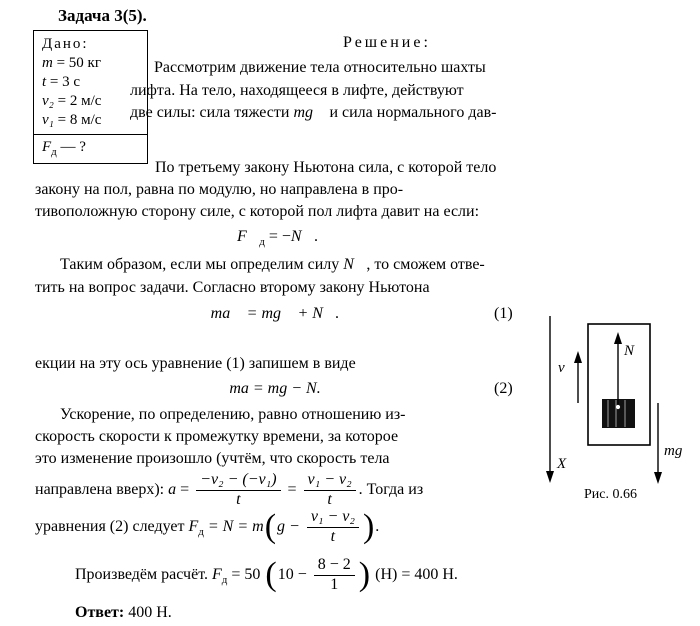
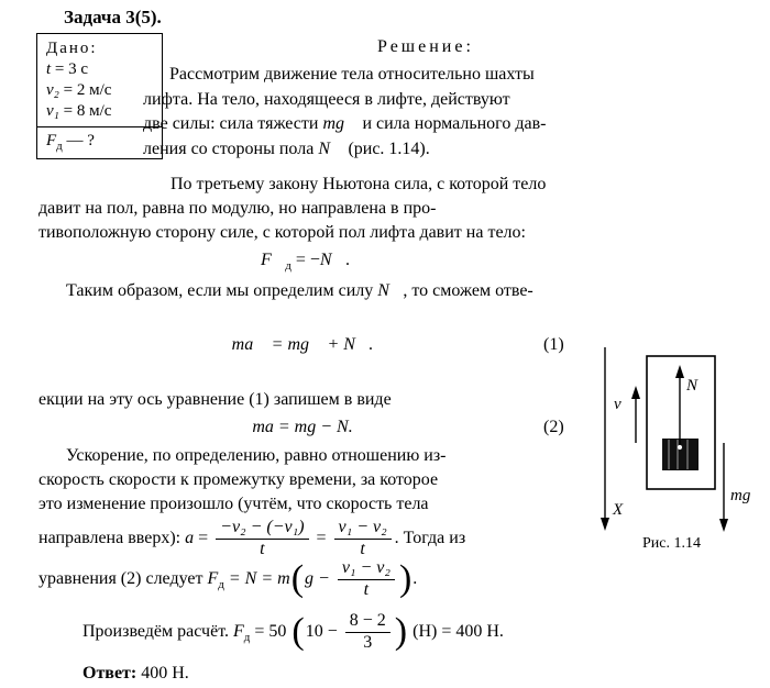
  Задача 3(5).
  Дано:
- m = 50 кг
  t = 3 с
  v₂ = 2 м/с
  v₁ = 8 м/с
  Fд — ?
  Решение:
  Рассмотрим движение тела относительно шахты
  лифта. На тело, находящееся в лифте, действуют
  две силы: сила тяжести mg⃗ и сила нормального дав-
+ ления со стороны пола N⃗ (рис. 1.14).
  По третьему закону Ньютона сила, с которой тело
- закону на пол, равна по модулю, но направлена в про-
+ давит на пол, равна по модулю, но направлена в про-
- тивоположную сторону силе, с которой пол лифта давит на если:
+ тивоположную сторону силе, с которой пол лифта давит на тело:
  F⃗д = −N⃗.
  Таким образом, если мы определим силу N⃗, то сможем отве-
- тить на вопрос задачи. Согласно второму закону Ньютона
  ma⃗ = mg⃗ + N⃗.
  (1)
  екции на эту ось уравнение (1) запишем в виде
  ma = mg − N.
  (2)
  Ускорение, по определению, равно отношению из-
  скорость скорости к промежутку времени, за которое
  это изменение произошло (учтём, что скорость тела
  направлена вверх): a =
  −v₂ − (−v₁)
  t
  =
  v₁ − v₂
  t
  . Тогда из
  уравнения (2) следует Fд = N = m(g −
  v₁ − v₂
  t
  ).
  Произведём расчёт. Fд = 50 (10 −
  8 − 2
- 1
+ 3
  ) (Н) = 400 Н.
  Ответ: 400 Н.
  X
  v⃗
  N⃗
  mg⃗
- Рис. 0.66
+ Рис. 1.14
